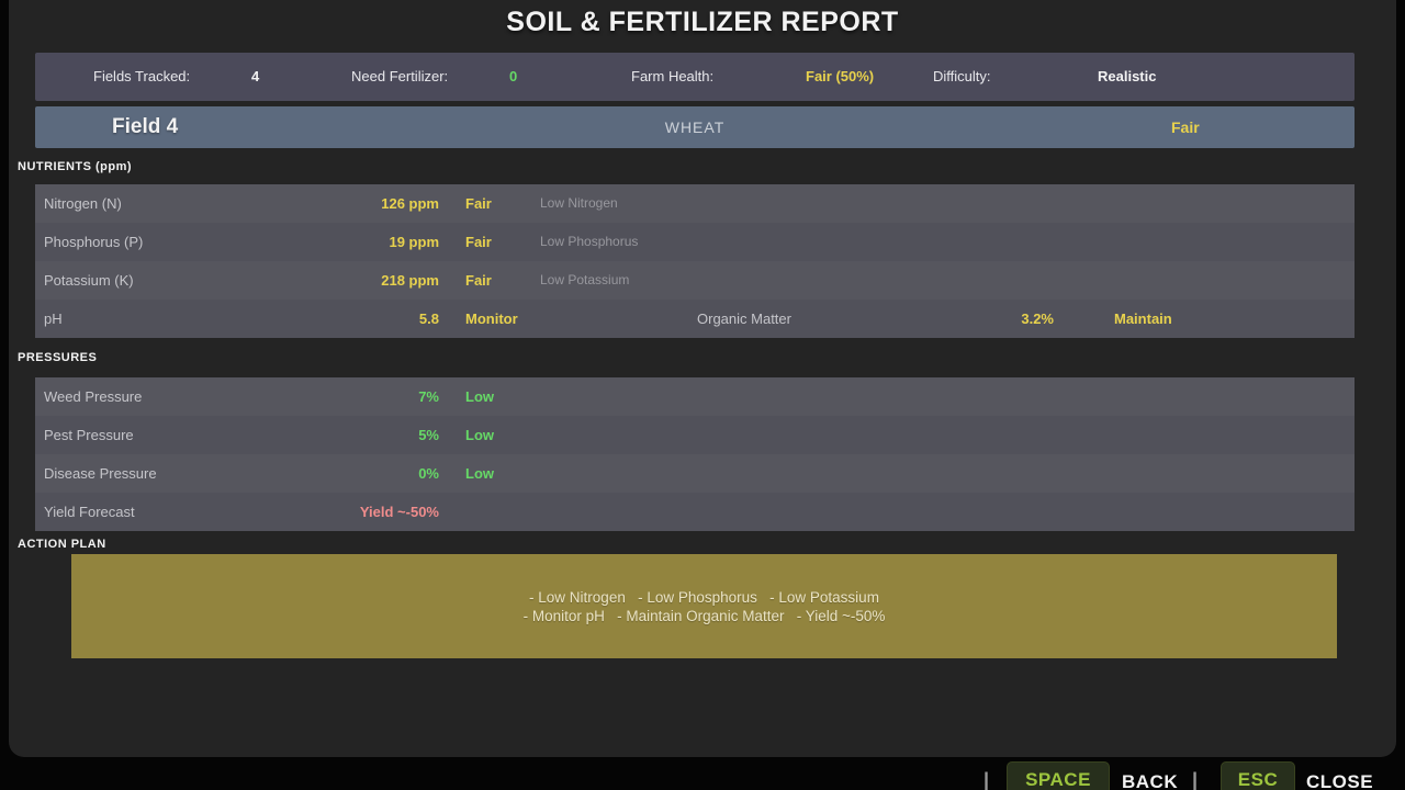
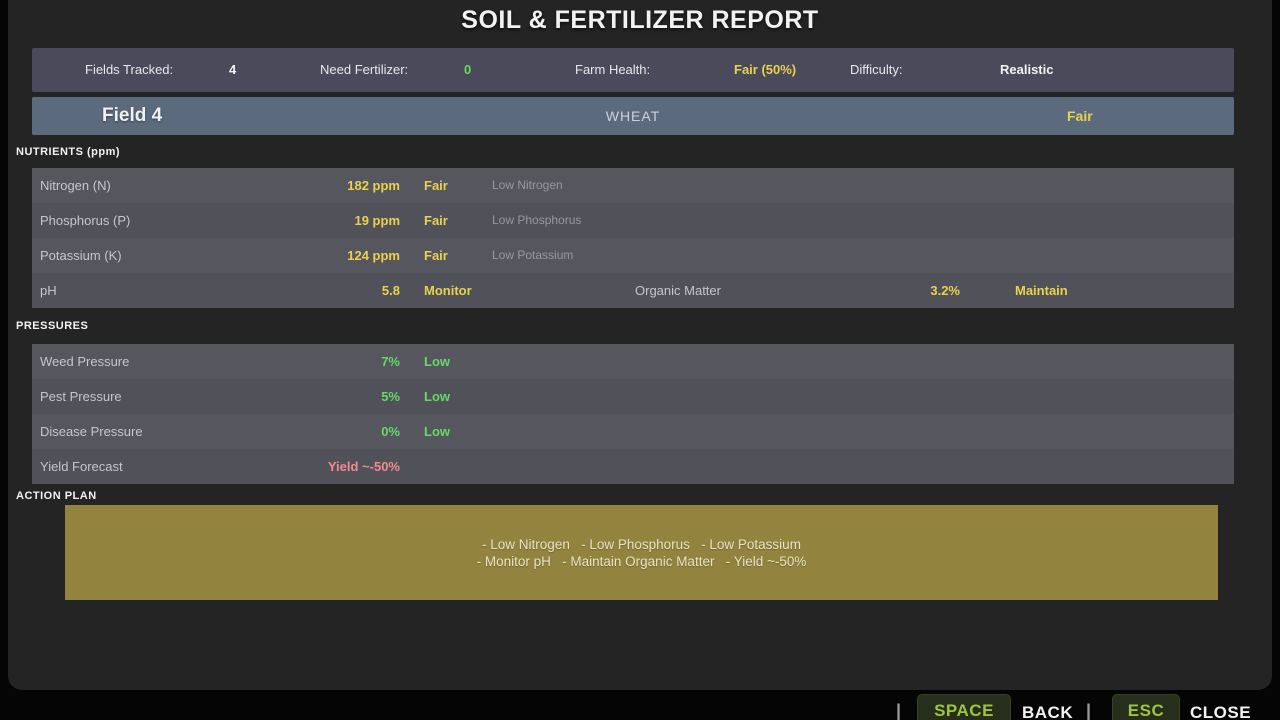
  SOIL & FERTILIZER REPORT
  Fields Tracked:
  4
  Need Fertilizer:
  0
  Farm Health:
  Fair (50%)
  Difficulty:
  Realistic
  Field 4
  WHEAT
  Fair
  NUTRIENTS (ppm)
  Nitrogen (N)
- 126 ppm
+ 182 ppm
  Fair
  Low Nitrogen
  Phosphorus (P)
  19 ppm
  Fair
  Low Phosphorus
  Potassium (K)
- 218 ppm
+ 124 ppm
  Fair
  Low Potassium
  pH
  5.8
  Monitor
  Organic Matter
  3.2%
  Maintain
  PRESSURES
  Weed Pressure
  7%
  Low
  Pest Pressure
  5%
  Low
  Disease Pressure
  0%
  Low
  Yield Forecast
  Yield ~-50%
  ACTION PLAN
  - Low Nitrogen - Low Phosphorus - Low Potassium
  - Monitor pH - Maintain Organic Matter - Yield ~-50%
  |
  SPACE
  BACK
  |
  ESC
  CLOSE
